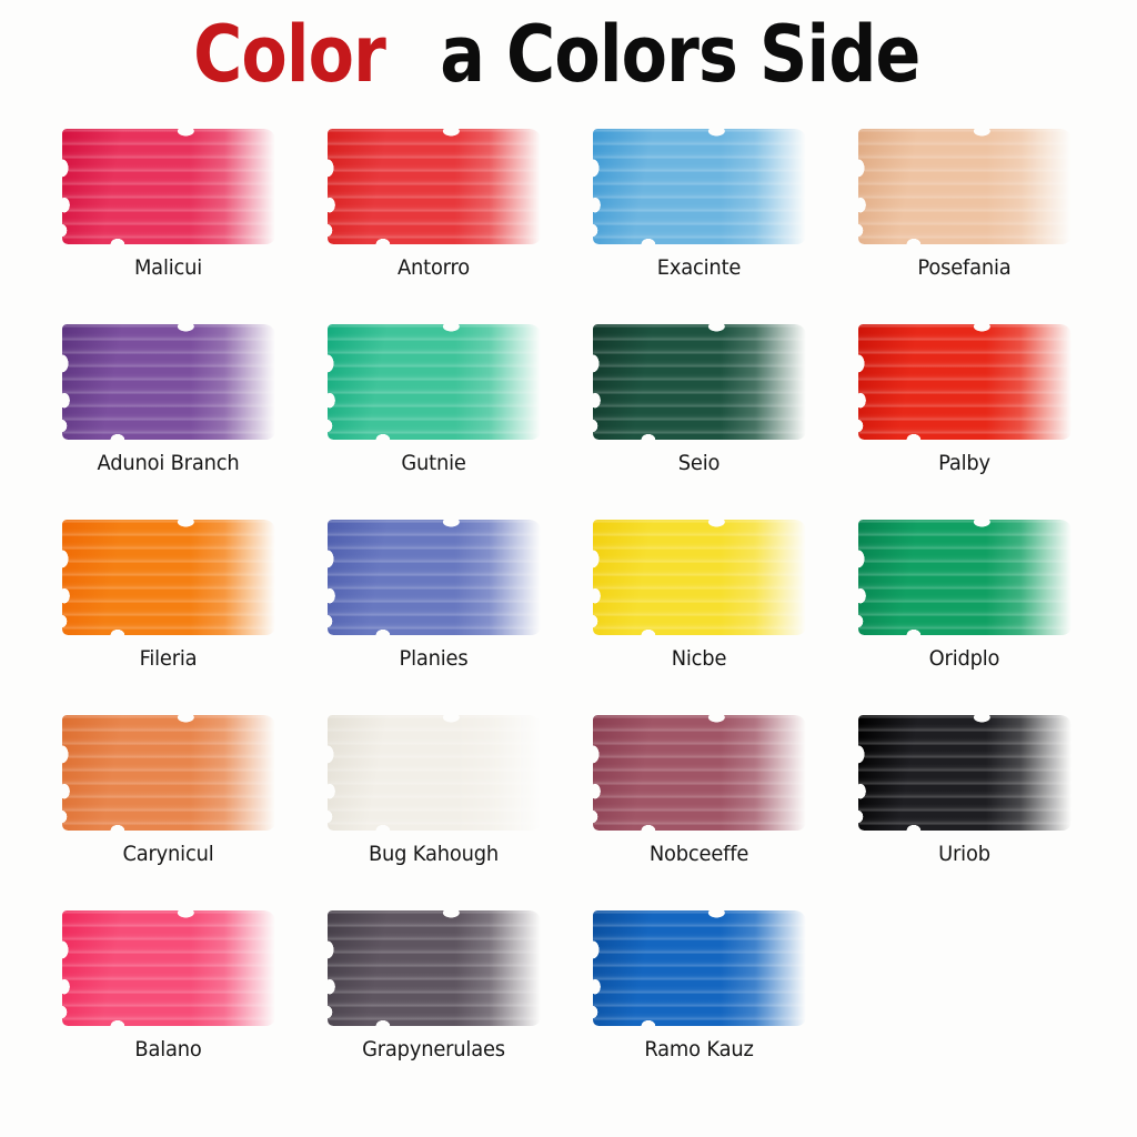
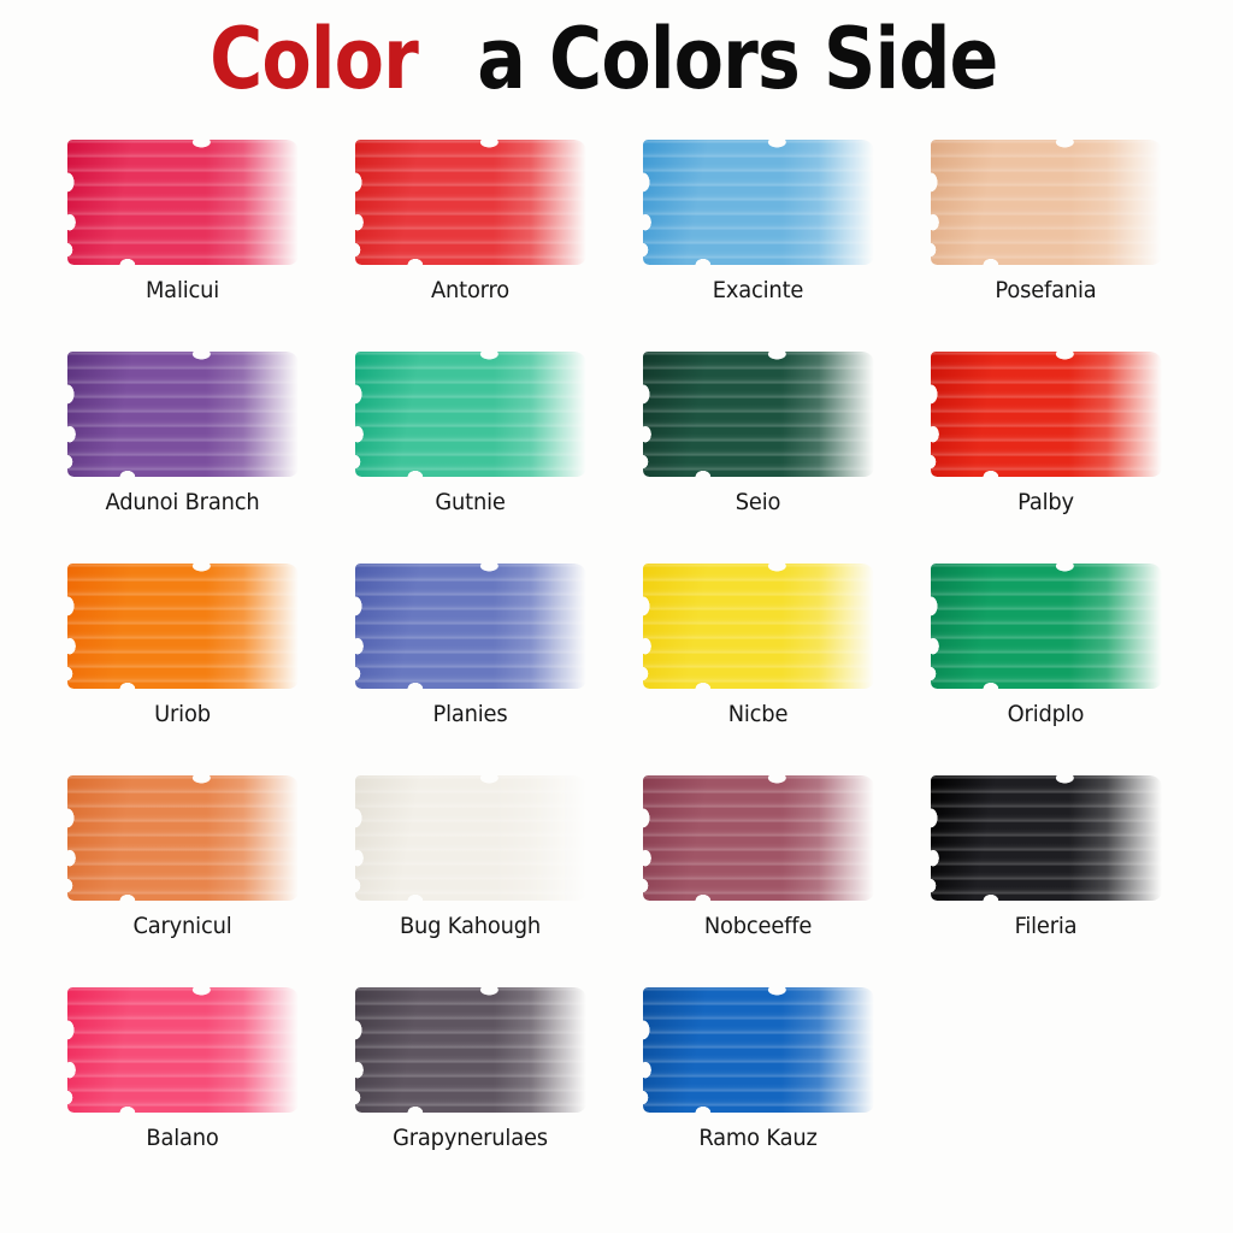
  Color a Colors Side
  Malicui
  Antorro
  Exacinte
  Posefania
  Adunoi Branch
  Gutnie
  Seio
  Palby
- Fileria
+ Uriob
  Planies
  Nicbe
  Oridplo
  Carynicul
  Bug Kahough
  Nobceeffe
- Uriob
+ Fileria
  Balano
  Grapynerulaes
  Ramo Kauz
